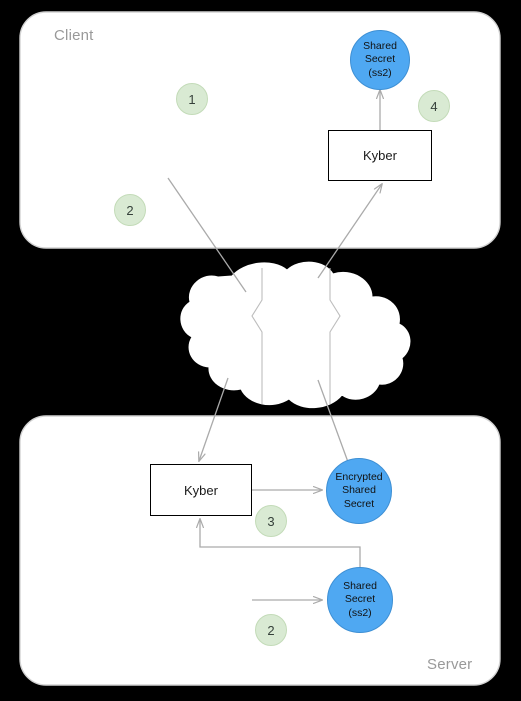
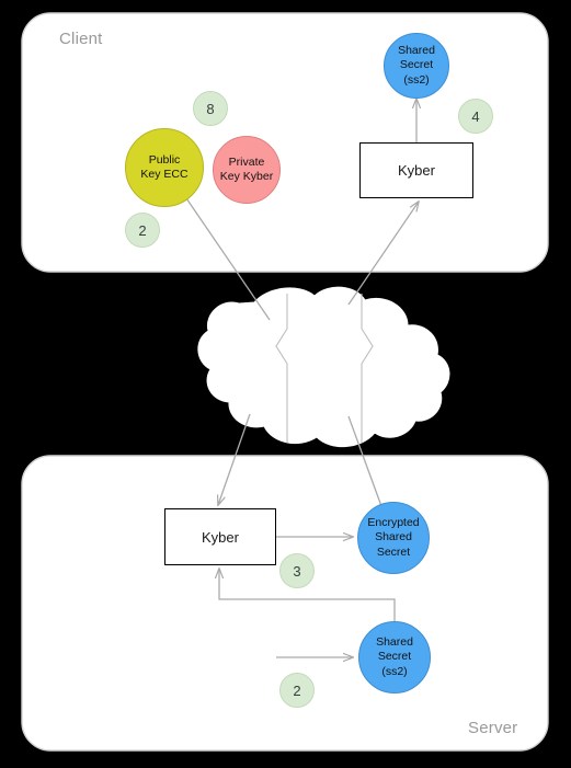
  Client
  Server
+ Public
+ Key ECC
+ Private
+ Key Kyber
  Kyber
  Shared
  Secret
  (ss2)
  Kyber
  Encrypted
  Shared
  Secret
  Shared
  Secret
  (ss2)
- 1
+ 8
  2
  4
  3
  2
